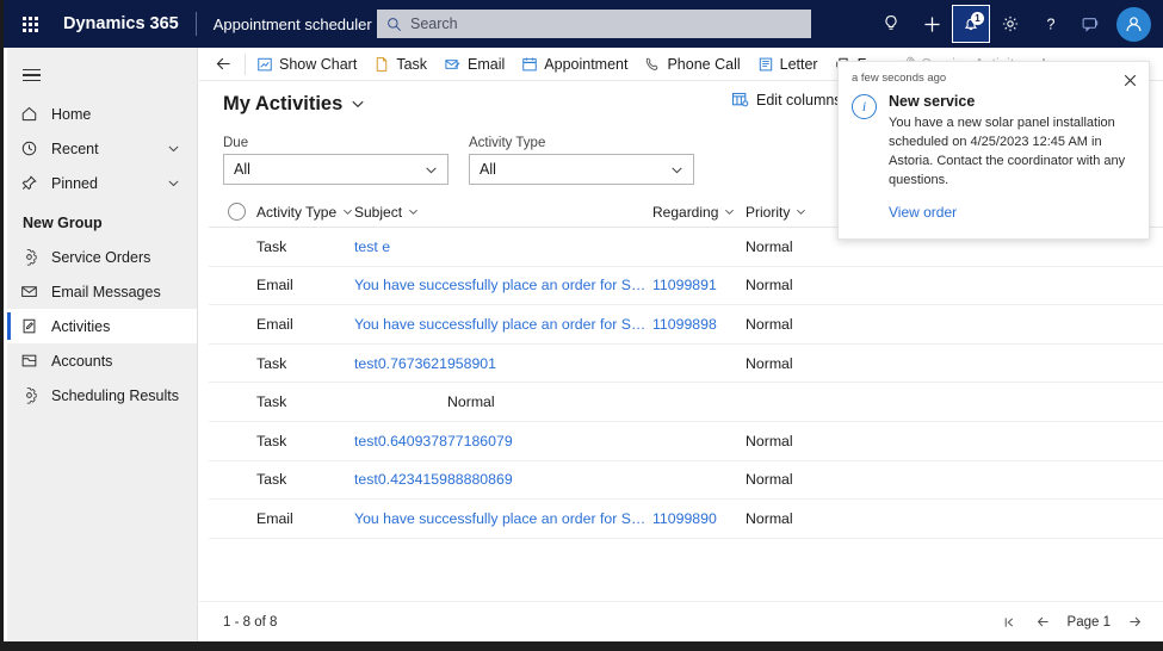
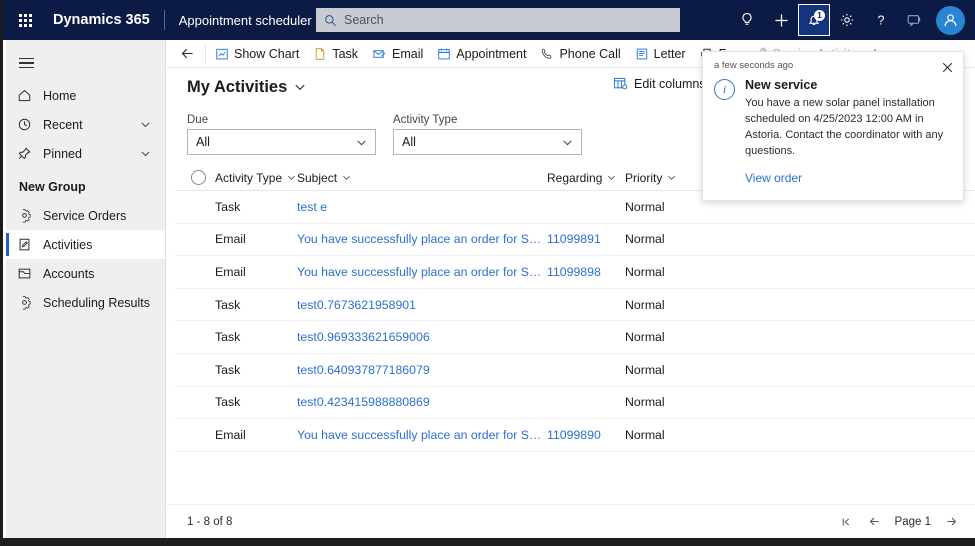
  Dynamics 365
  Appointment scheduler
  Search
  1
  ?
  Home
  Recent
  Pinned
  New Group
  Service Orders
- Email Messages
  Activities
  Accounts
  Scheduling Results
  Show Chart
  Task
  Email
  Appointment
  Phone Call
  Letter
  My Activities
  Edit column
  Due
  All
  Activity Type
  All
  Activity Type
  Subject
  Regarding
  Priority
  Task
  test e
  Normal
  Email
  You have successfully place an order for Sola
  11099891
  Normal
  Email
  You have successfully place an order for Sola
  11099898
  Normal
  Task
  test0.7673621958901
  Normal
  Task
+ test0.969333621659006
  Normal
  Task
  test0.640937877186079
  Normal
  Task
  test0.423415988880869
  Normal
  Email
  You have successfully place an order for Sola
  11099890
  Normal
  1 - 8 of 8
  Page 1
  a few seconds ago
  i
  New service
- You have a new solar panel installation scheduled on 4/25/2023 12:45 AM in Astoria. Contact the coordinator with any questions.
+ You have a new solar panel installation scheduled on 4/25/2023 12:00 AM in Astoria. Contact the coordinator with any questions.
  View order
